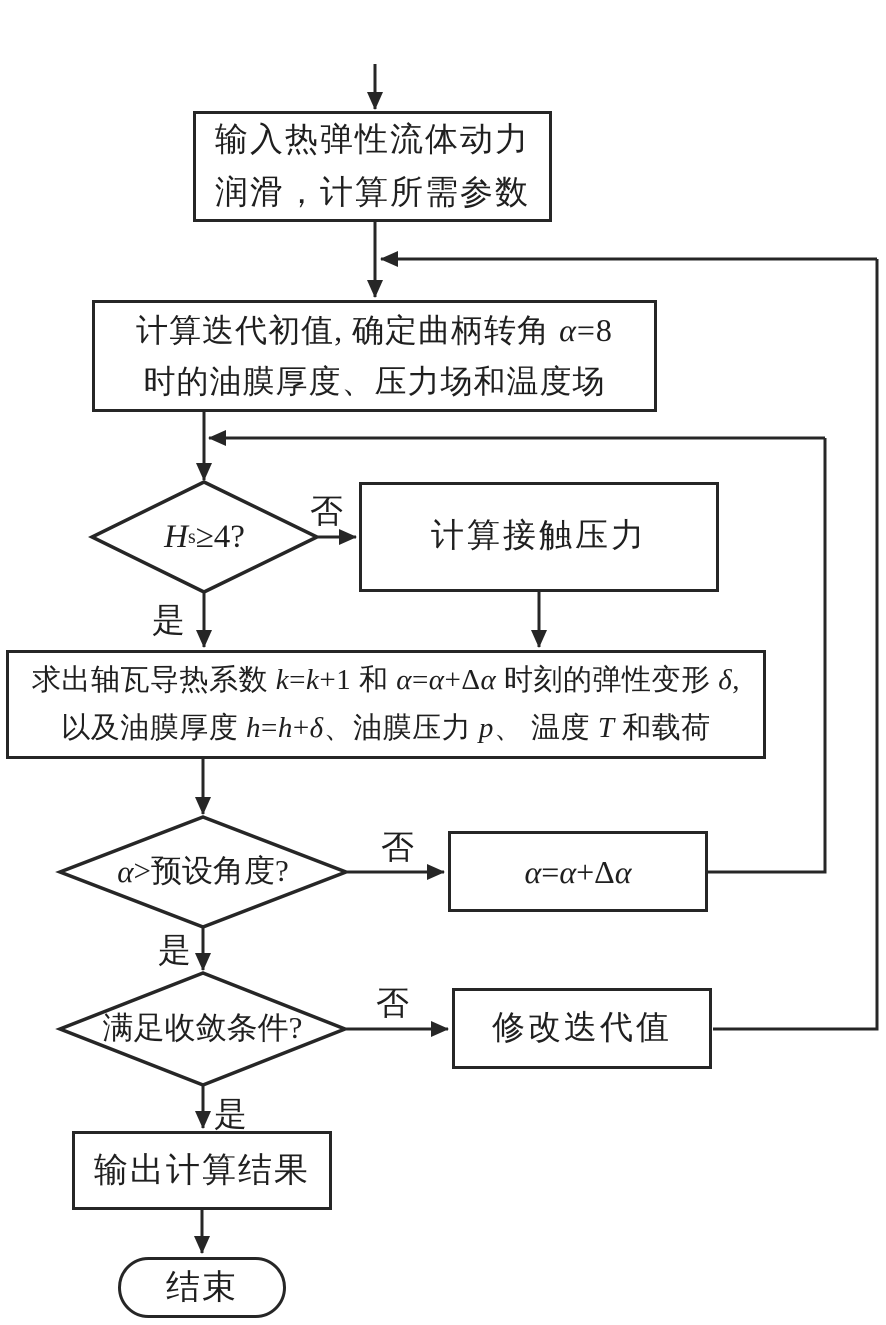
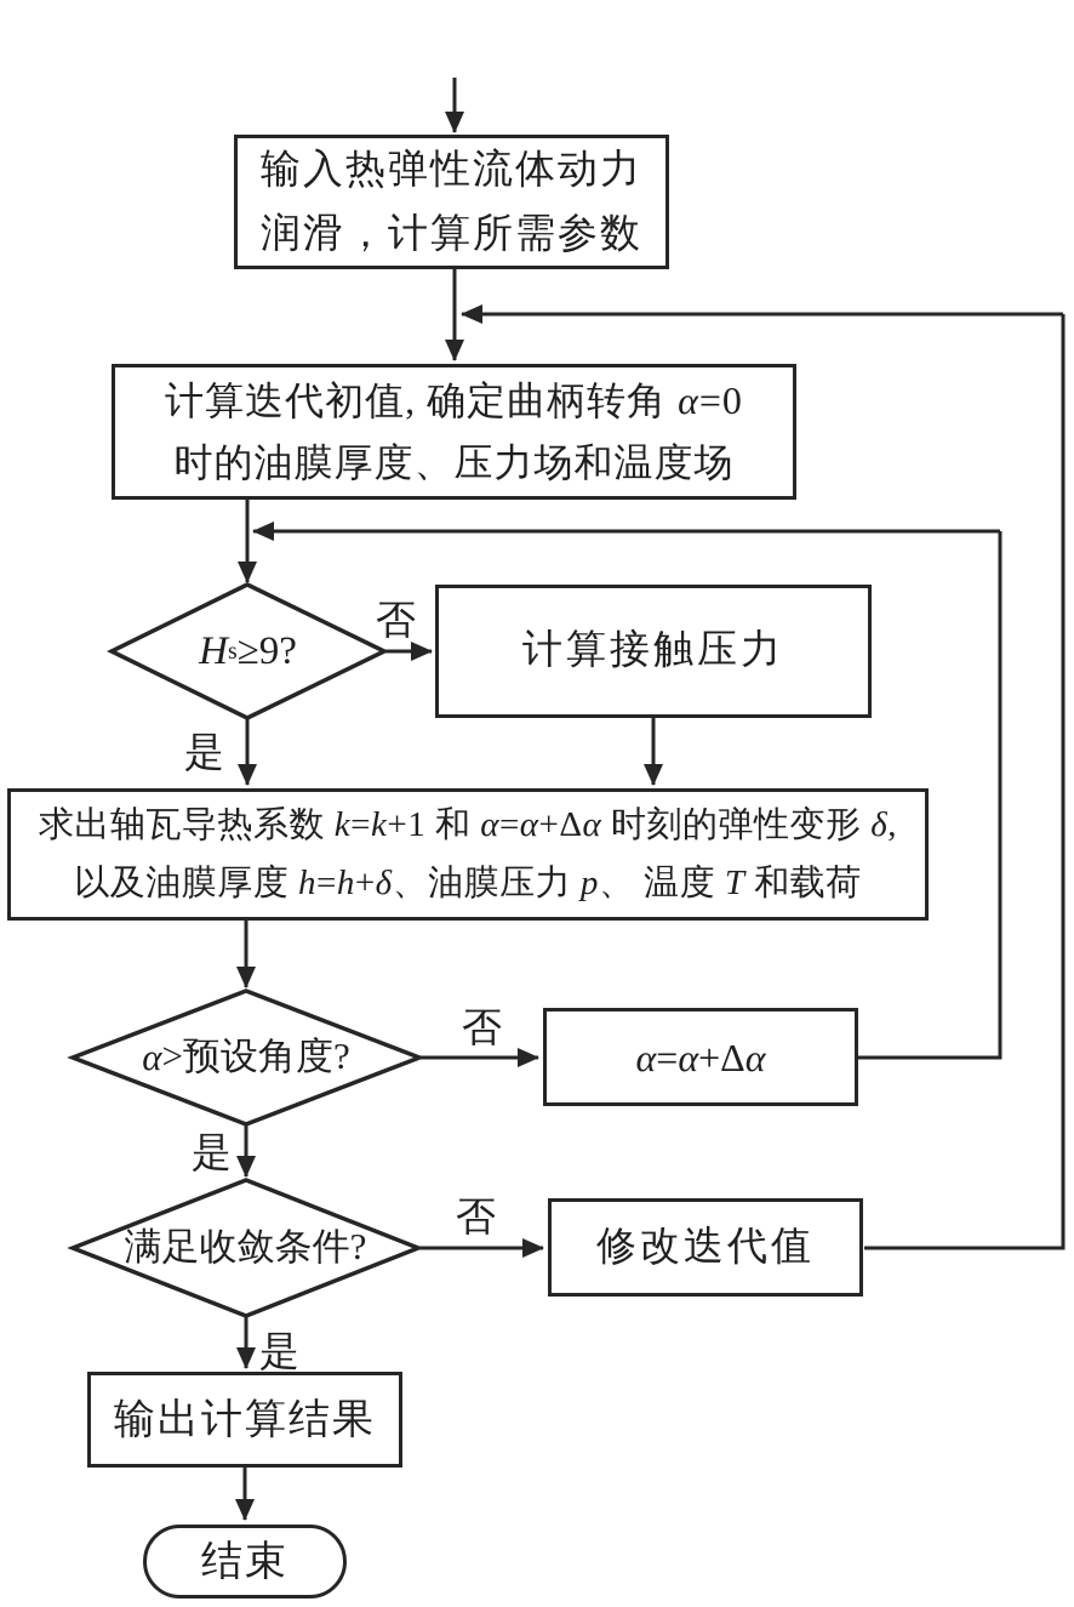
  输入热弹性流体动力
  润滑，计算所需参数
- 计算迭代初值, 确定曲柄转角 α=8
+ 计算迭代初值, 确定曲柄转角 α=0
  时的油膜厚度、压力场和温度场
  H
  s
- ≥4?
+ ≥9?
  计算接触压力
  求出轴瓦导热系数 k=k+1 和 α=α+Δα 时刻的弹性变形 δ,
  以及油膜厚度 h=h+δ、油膜压力 p、 温度 T 和载荷
  α
  >预设角度?
  α=α+Δα
  满足收敛条件?
  修改迭代值
  输出计算结果
  结束
  否
  是
  否
  是
  否
  是
